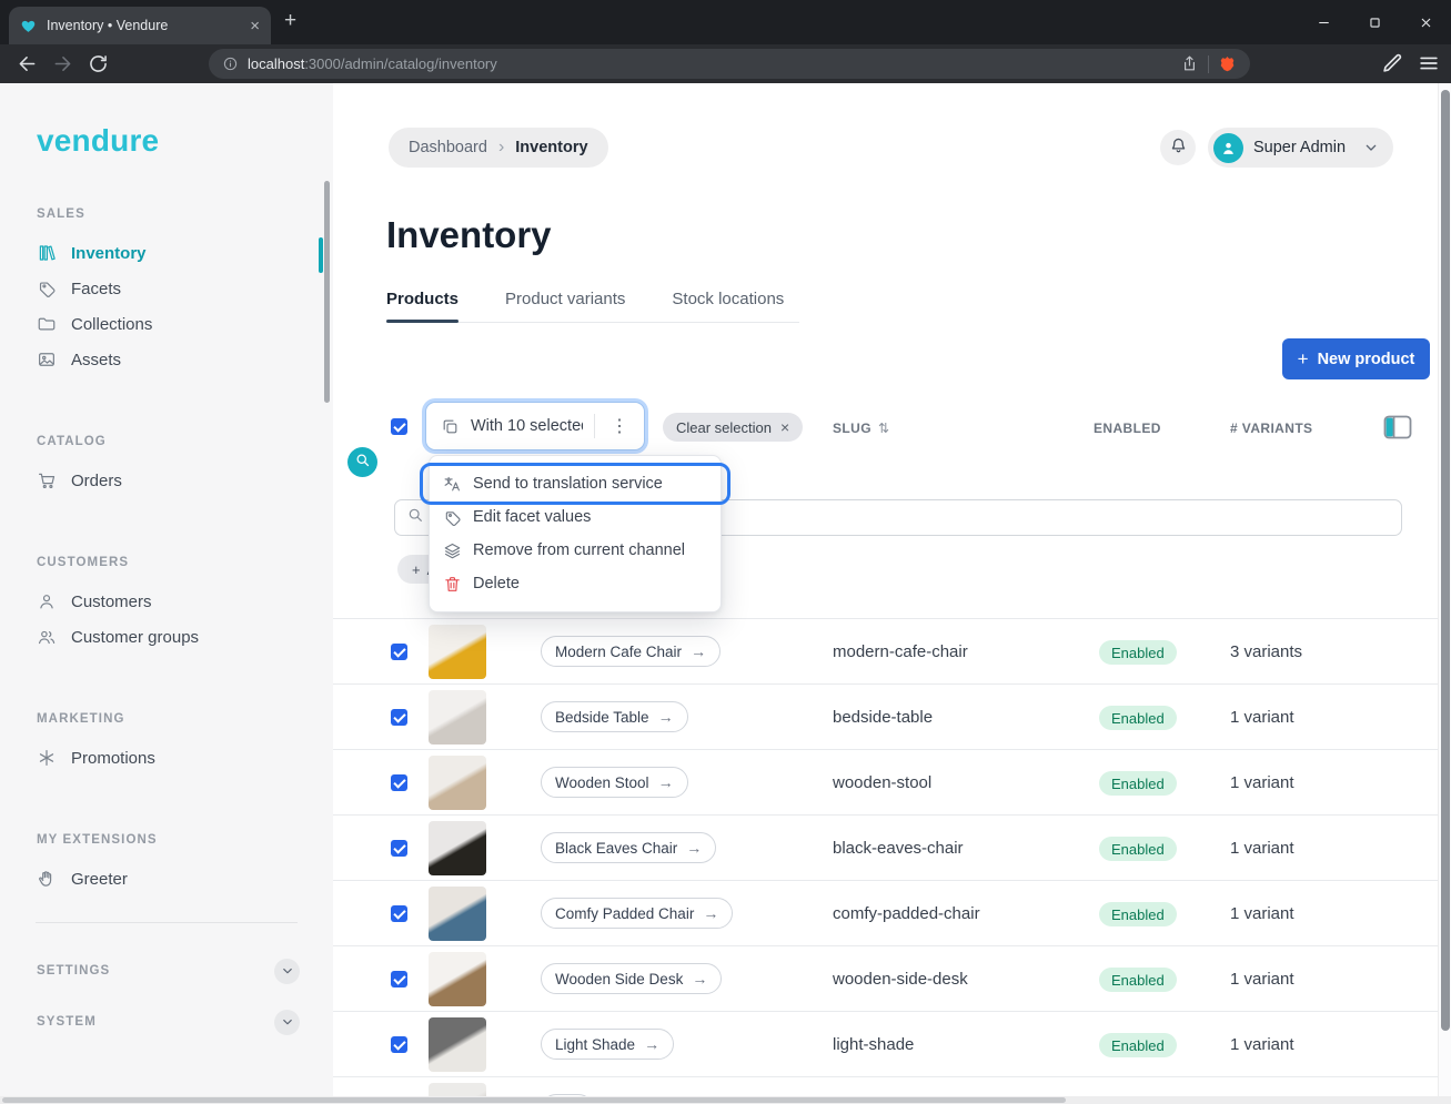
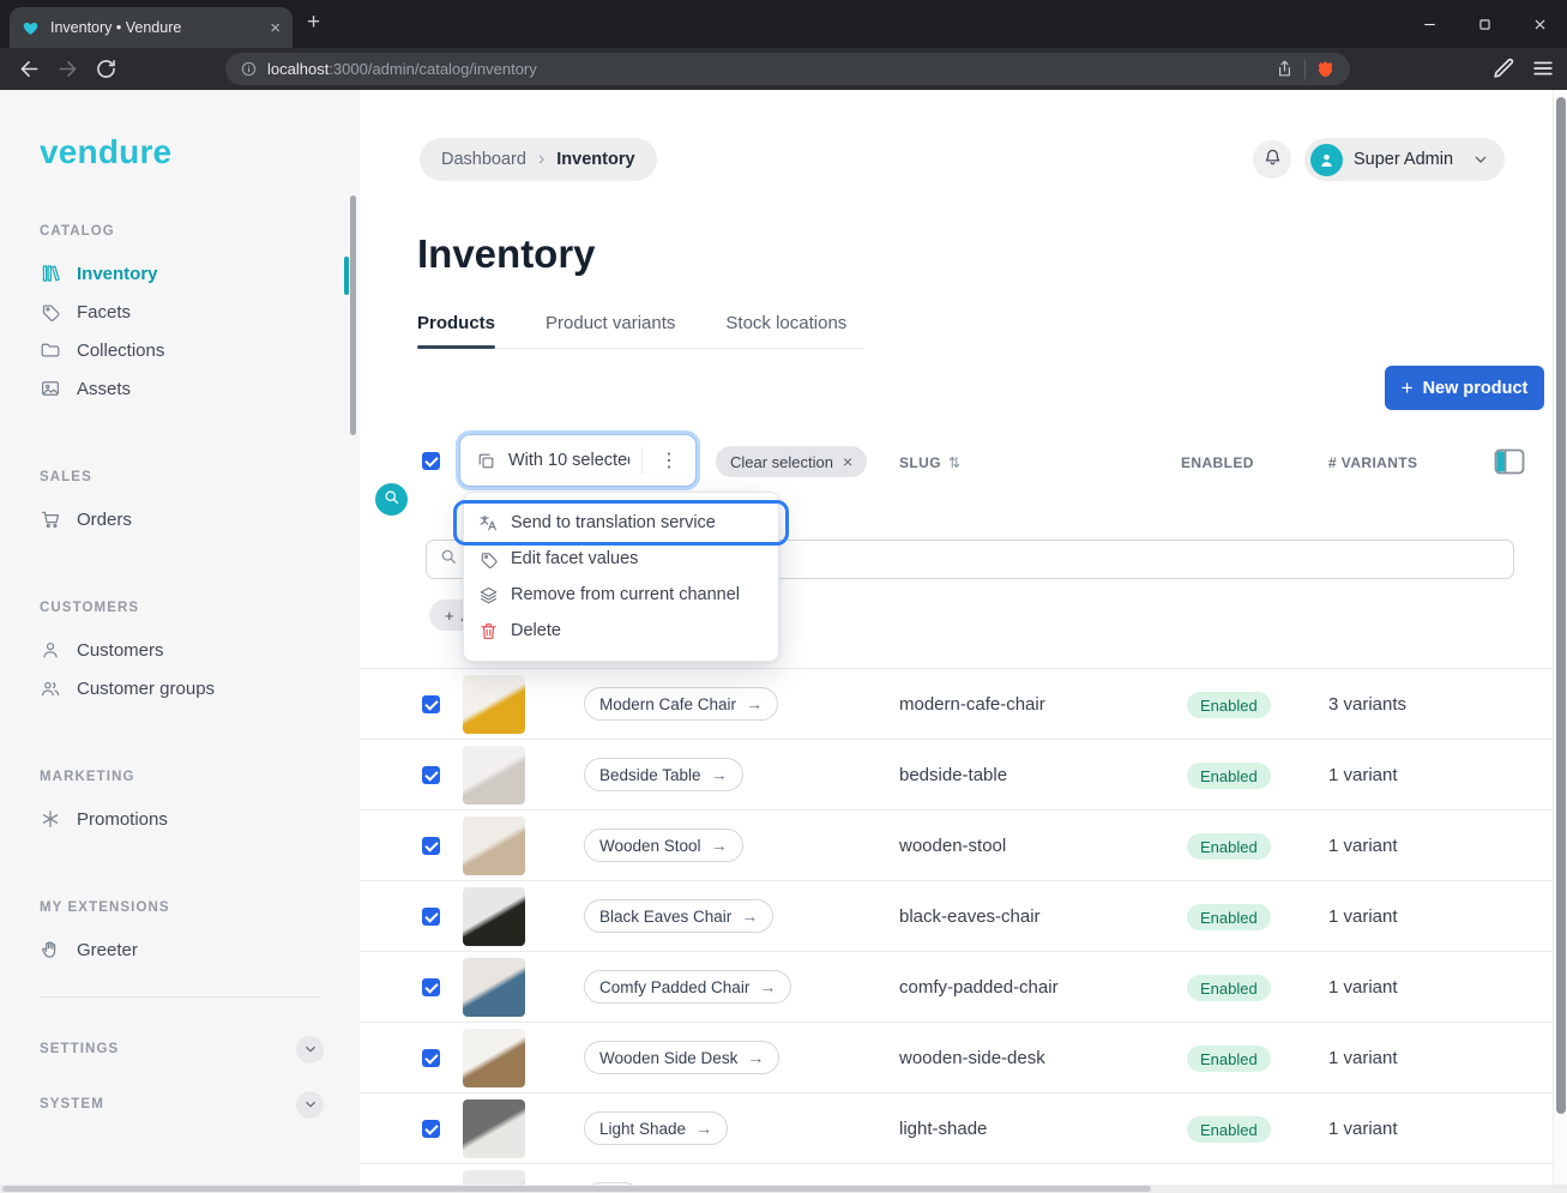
  Inventory • Vendure
  ×
  +
  localhost:3000/admin/catalog/inventory
  vendure
- SALES
+ CATALOG
  Inventory
  Facets
  Collections
  Assets
- CATALOG
+ SALES
  Orders
  CUSTOMERS
  Customers
  Customer groups
  MARKETING
  Promotions
  MY EXTENSIONS
  Greeter
  SETTINGS
  SYSTEM
  Dashboard
  ›
  Inventory
  Super Admin
  Inventory
  Products
  Product variants
  Stock locations
  +
  New product
  With 10 selecte
  ⋮
  Clear selection
  ×
  SLUG
  ⇅
  ENABLED
  # VARIANTS
  +
  Send to translation service
  Edit facet values
  Remove from current channel
  Delete
  Modern Cafe Chair
  →
  modern-cafe-chair
  Enabled
  3 variants
  Bedside Table
  →
  bedside-table
  Enabled
  1 variant
  Wooden Stool
  →
  wooden-stool
  Enabled
  1 variant
  Black Eaves Chair
  →
  black-eaves-chair
  Enabled
  1 variant
  Comfy Padded Chair
  →
  comfy-padded-chair
  Enabled
  1 variant
  Wooden Side Desk
  →
  wooden-side-desk
  Enabled
  1 variant
  Light Shade
  →
  light-shade
  Enabled
  1 variant
